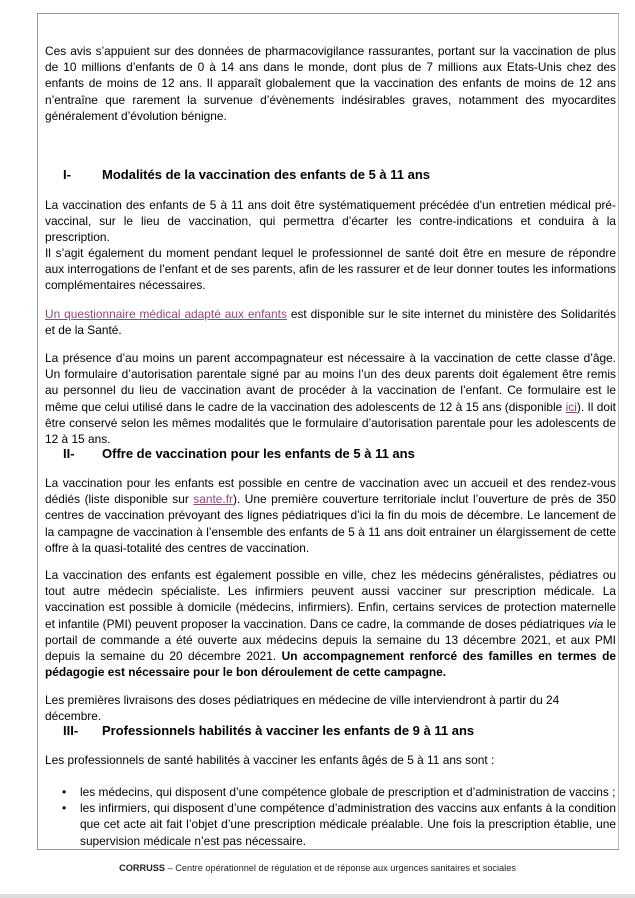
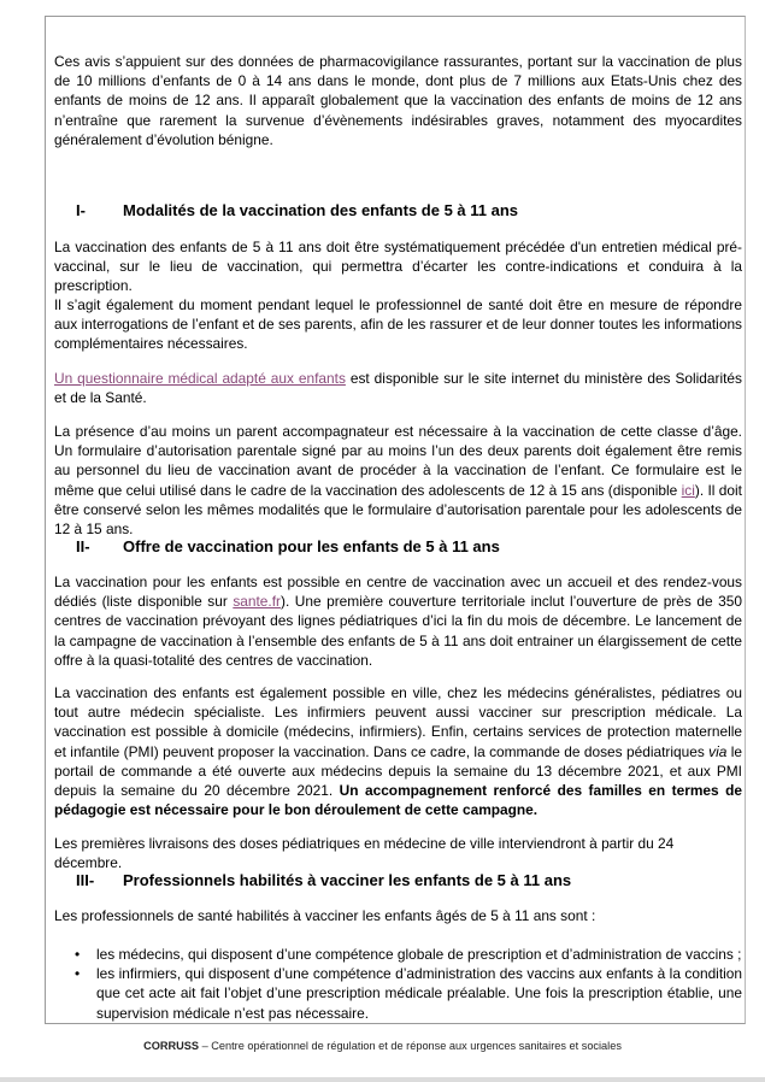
  Ces avis s’appuient sur des données de pharmacovigilance rassurantes, portant sur la vaccination de plus de 10 millions d’enfants de 0 à 14 ans dans le monde, dont plus de 7 millions aux Etats-Unis chez des enfants de moins de 12 ans. Il apparaît globalement que la vaccination des enfants de moins de 12 ans n’entraîne que rarement la survenue d’évènements indésirables graves, notamment des myocardites généralement d’évolution bénigne.
  I- Modalités de la vaccination des enfants de 5 à 11 ans
  La vaccination des enfants de 5 à 11 ans doit être systématiquement précédée d'un entretien médical pré-vaccinal, sur le lieu de vaccination, qui permettra d’écarter les contre-indications et conduira à la prescription.
  Il s’agit également du moment pendant lequel le professionnel de santé doit être en mesure de répondre aux interrogations de l’enfant et de ses parents, afin de les rassurer et de leur donner toutes les informations complémentaires nécessaires.
  Un questionnaire médical adapté aux enfants est disponible sur le site internet du ministère des Solidarités et de la Santé.
  La présence d’au moins un parent accompagnateur est nécessaire à la vaccination de cette classe d’âge. Un formulaire d’autorisation parentale signé par au moins l’un des deux parents doit également être remis au personnel du lieu de vaccination avant de procéder à la vaccination de l’enfant. Ce formulaire est le même que celui utilisé dans le cadre de la vaccination des adolescents de 12 à 15 ans (disponible ici). Il doit être conservé selon les mêmes modalités que le formulaire d’autorisation parentale pour les adolescents de 12 à 15 ans.
  II- Offre de vaccination pour les enfants de 5 à 11 ans
  La vaccination pour les enfants est possible en centre de vaccination avec un accueil et des rendez-vous dédiés (liste disponible sur sante.fr). Une première couverture territoriale inclut l’ouverture de près de 350 centres de vaccination prévoyant des lignes pédiatriques d’ici la fin du mois de décembre. Le lancement de la campagne de vaccination à l’ensemble des enfants de 5 à 11 ans doit entrainer un élargissement de cette offre à la quasi-totalité des centres de vaccination.
  La vaccination des enfants est également possible en ville, chez les médecins généralistes, pédiatres ou tout autre médecin spécialiste. Les infirmiers peuvent aussi vacciner sur prescription médicale. La vaccination est possible à domicile (médecins, infirmiers). Enfin, certains services de protection maternelle et infantile (PMI) peuvent proposer la vaccination. Dans ce cadre, la commande de doses pédiatriques via le portail de commande a été ouverte aux médecins depuis la semaine du 13 décembre 2021, et aux PMI depuis la semaine du 20 décembre 2021. Un accompagnement renforcé des familles en termes de pédagogie est nécessaire pour le bon déroulement de cette campagne.
  Les premières livraisons des doses pédiatriques en médecine de ville interviendront à partir du 24 décembre.
- III- Professionnels habilités à vacciner les enfants de 9 à 11 ans
+ III- Professionnels habilités à vacciner les enfants de 5 à 11 ans
  Les professionnels de santé habilités à vacciner les enfants âgés de 5 à 11 ans sont :
  •
  les médecins, qui disposent d’une compétence globale de prescription et d’administration de vaccins ;
  •
  les infirmiers, qui disposent d’une compétence d’administration des vaccins aux enfants à la condition que cet acte ait fait l’objet d’une prescription médicale préalable. Une fois la prescription établie, une supervision médicale n’est pas nécessaire.
  CORRUSS – Centre opérationnel de régulation et de réponse aux urgences sanitaires et sociales
